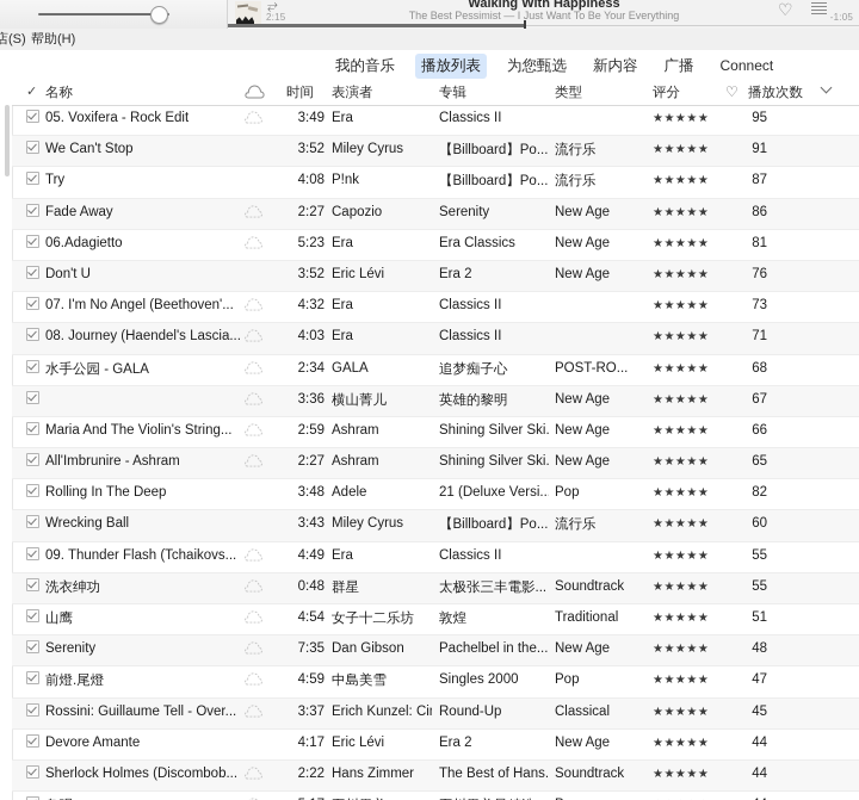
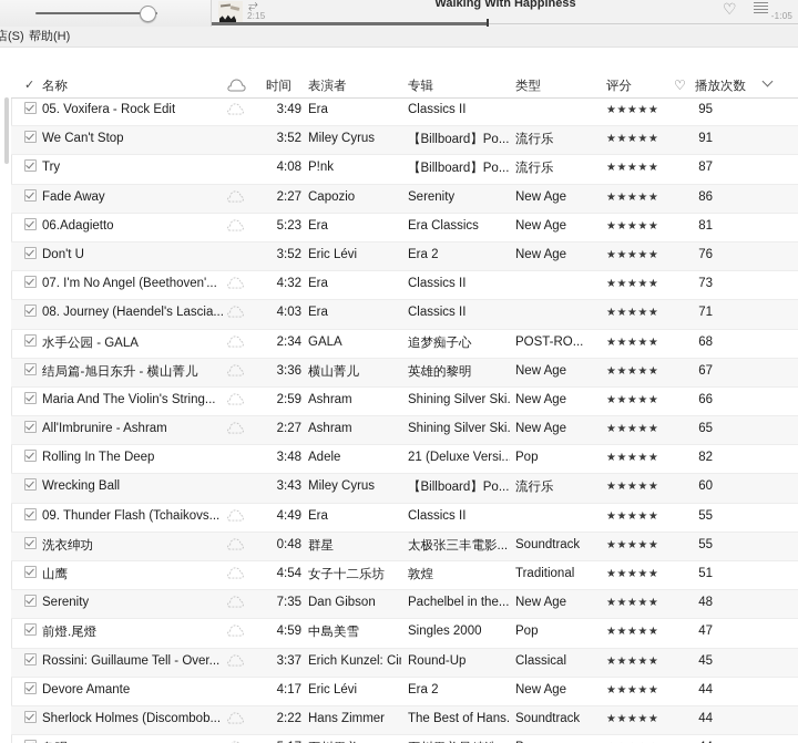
  ⥂
  2:15
  Walking With Happiness
- The Best Pessimist — I Just Want To Be Your Everything
  -1:05
  ♡
  店(S)
  帮助(H)
- 我的音乐
- 播放列表
- 为您甄选
- 新内容
- 广播
- Connect
  ✓
  名称
  时间
  表演者
  专辑
  类型
  评分
  ♡
  播放次数
  05. Voxifera - Rock Edit
  3:49
  Era
  Classics II
  ★★★★★
  95
  We Can't Stop
  3:52
  Miley Cyrus
  【Billboard】Po...
  流行乐
  ★★★★★
  91
  Try
  4:08
  P!nk
  【Billboard】Po...
  流行乐
  ★★★★★
  87
  Fade Away
  2:27
  Capozio
  Serenity
  New Age
  ★★★★★
  86
  06.Adagietto
  5:23
  Era
  Era Classics
  New Age
  ★★★★★
  81
  Don't U
  3:52
  Eric Lévi
  Era 2
  New Age
  ★★★★★
  76
  07. I'm No Angel (Beethoven'...
  4:32
  Era
  Classics II
  ★★★★★
  73
  08. Journey (Haendel's Lascia...
  4:03
  Era
  Classics II
  ★★★★★
  71
  水手公园 - GALA
  2:34
  GALA
  追梦痴子心
  POST-RO...
  ★★★★★
  68
+ 结局篇-旭日东升 - 横山菁儿
  3:36
  横山菁儿
  英雄的黎明
  New Age
  ★★★★★
  67
  Maria And The Violin's String...
  2:59
  Ashram
  Shining Silver Ski.
  New Age
  ★★★★★
  66
  All'Imbrunire - Ashram
  2:27
  Ashram
  Shining Silver Ski.
  New Age
  ★★★★★
  65
  Rolling In The Deep
  3:48
  Adele
  21 (Deluxe Versi..
  Pop
  ★★★★★
  82
  Wrecking Ball
  3:43
  Miley Cyrus
  【Billboard】Po...
  流行乐
  ★★★★★
  60
  09. Thunder Flash (Tchaikovs...
  4:49
  Era
  Classics II
  ★★★★★
  55
  洗衣绅功
  0:48
  群星
  太极张三丰電影...
  Soundtrack
  ★★★★★
  55
  山鹰
  4:54
  女子十二乐坊
  敦煌
  Traditional
  ★★★★★
  51
  Serenity
  7:35
  Dan Gibson
  Pachelbel in the...
  New Age
  ★★★★★
  48
  前燈.尾燈
  4:59
  中島美雪
  Singles 2000
  Pop
  ★★★★★
  47
  Rossini: Guillaume Tell - Over...
  3:37
  Erich Kunzel: Ci
  Round-Up
  Classical
  ★★★★★
  45
  Devore Amante
  4:17
  Eric Lévi
  Era 2
  New Age
  ★★★★★
  44
  Sherlock Holmes (Discombob...
  2:22
  Hans Zimmer
  The Best of Hans.
  Soundtrack
  ★★★★★
  44
